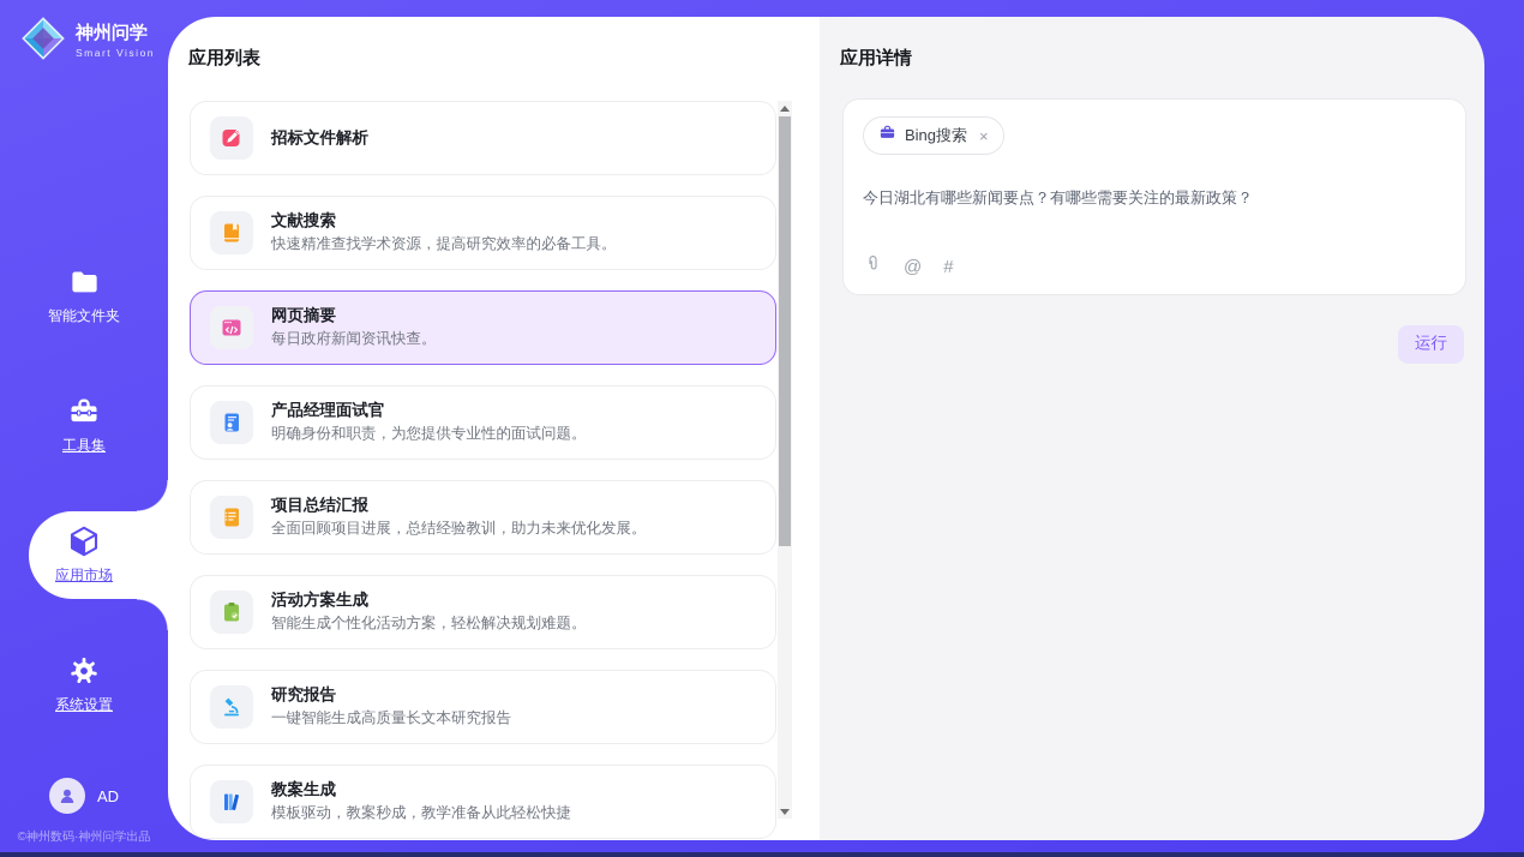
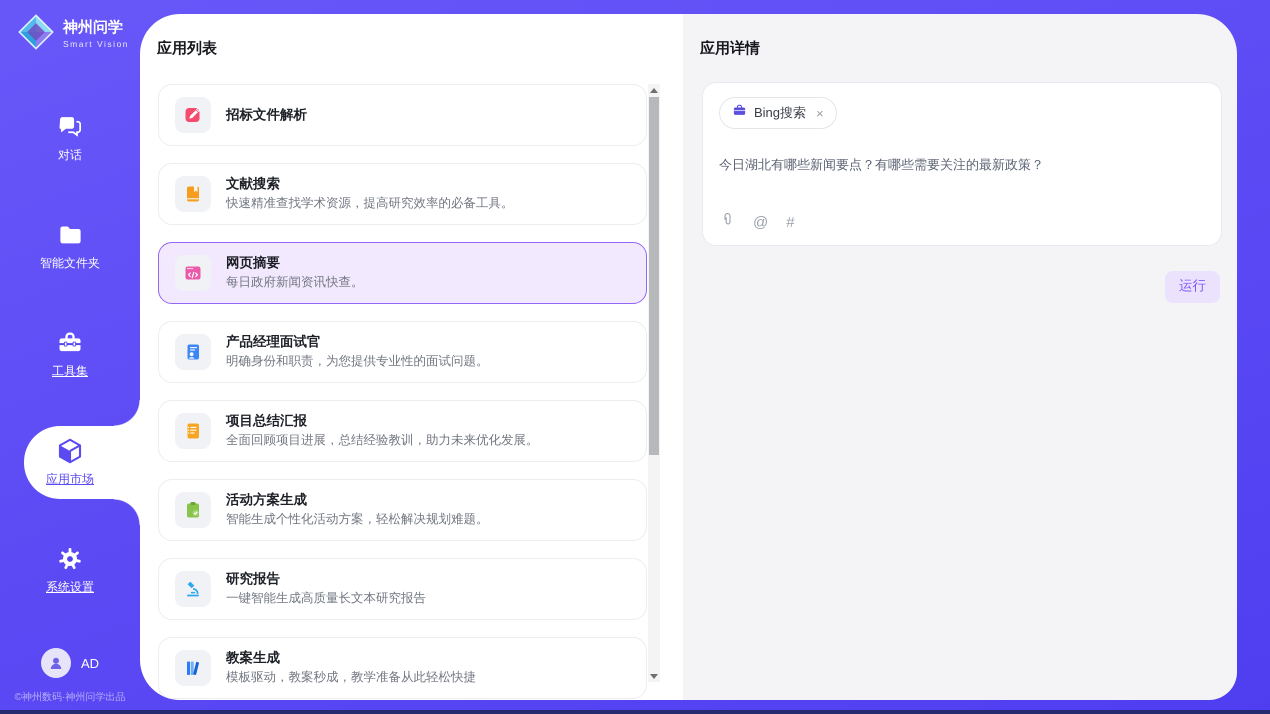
  神州问学
  Smart Vision
+ 对话
  智能文件夹
  工具集
  应用市场
  系统设置
  AD
  ©神州数码·神州问学出品
  应用列表
  招标文件解析
  文献搜索
  快速精准查找学术资源，提高研究效率的必备工具。
  网页摘要
  每日政府新闻资讯快查。
  产品经理面试官
  明确身份和职责，为您提供专业性的面试问题。
  项目总结汇报
  全面回顾项目进展，总结经验教训，助力未来优化发展。
  活动方案生成
  智能生成个性化活动方案，轻松解决规划难题。
  研究报告
  一键智能生成高质量长文本研究报告
  教案生成
  模板驱动，教案秒成，教学准备从此轻松快捷
  应用详情
  Bing搜索
  ×
  今日湖北有哪些新闻要点？有哪些需要关注的最新政策？
  @
  #
  运行
